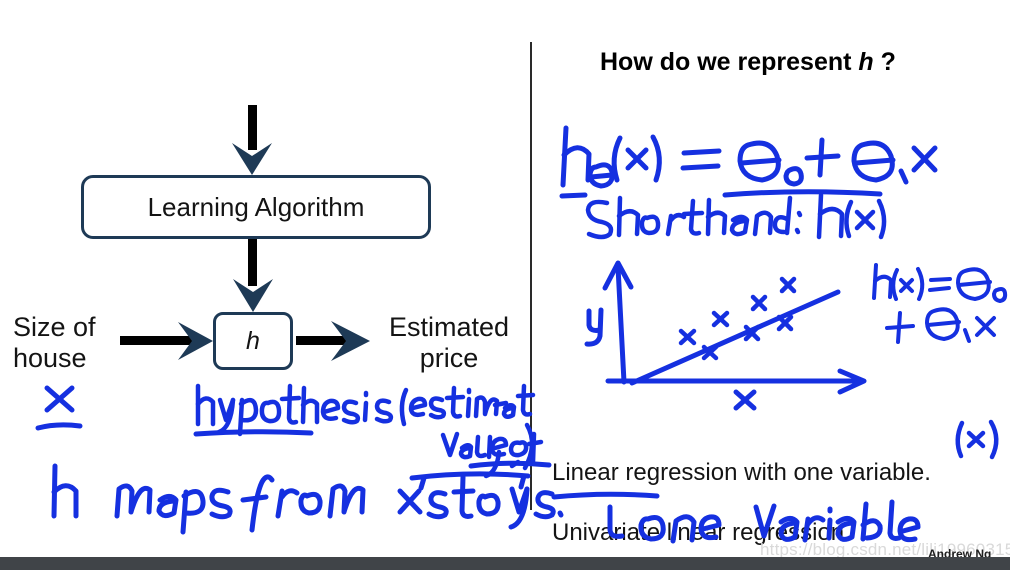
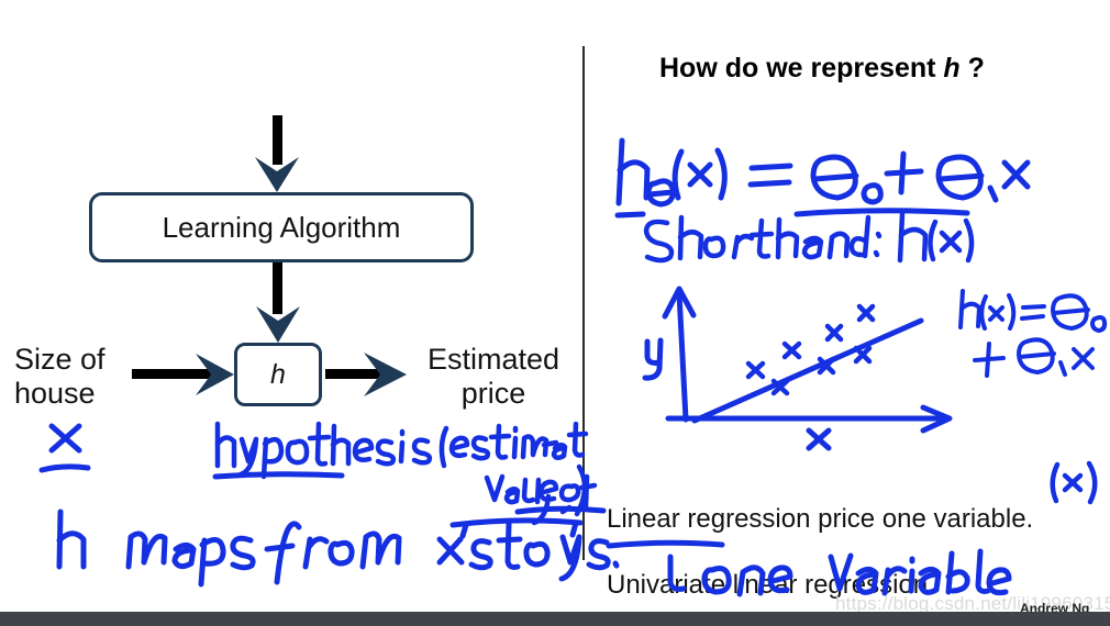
  Learning Algorithm
  h
  Size of
  house
  Estimated
  price
  How do we represent h ?
- Linear regression with one variable.
+ Linear regression price one variable.
  Univariae lnear regrio.
  https://blog.csdn.net/lili1996031
  Andrew Ng
